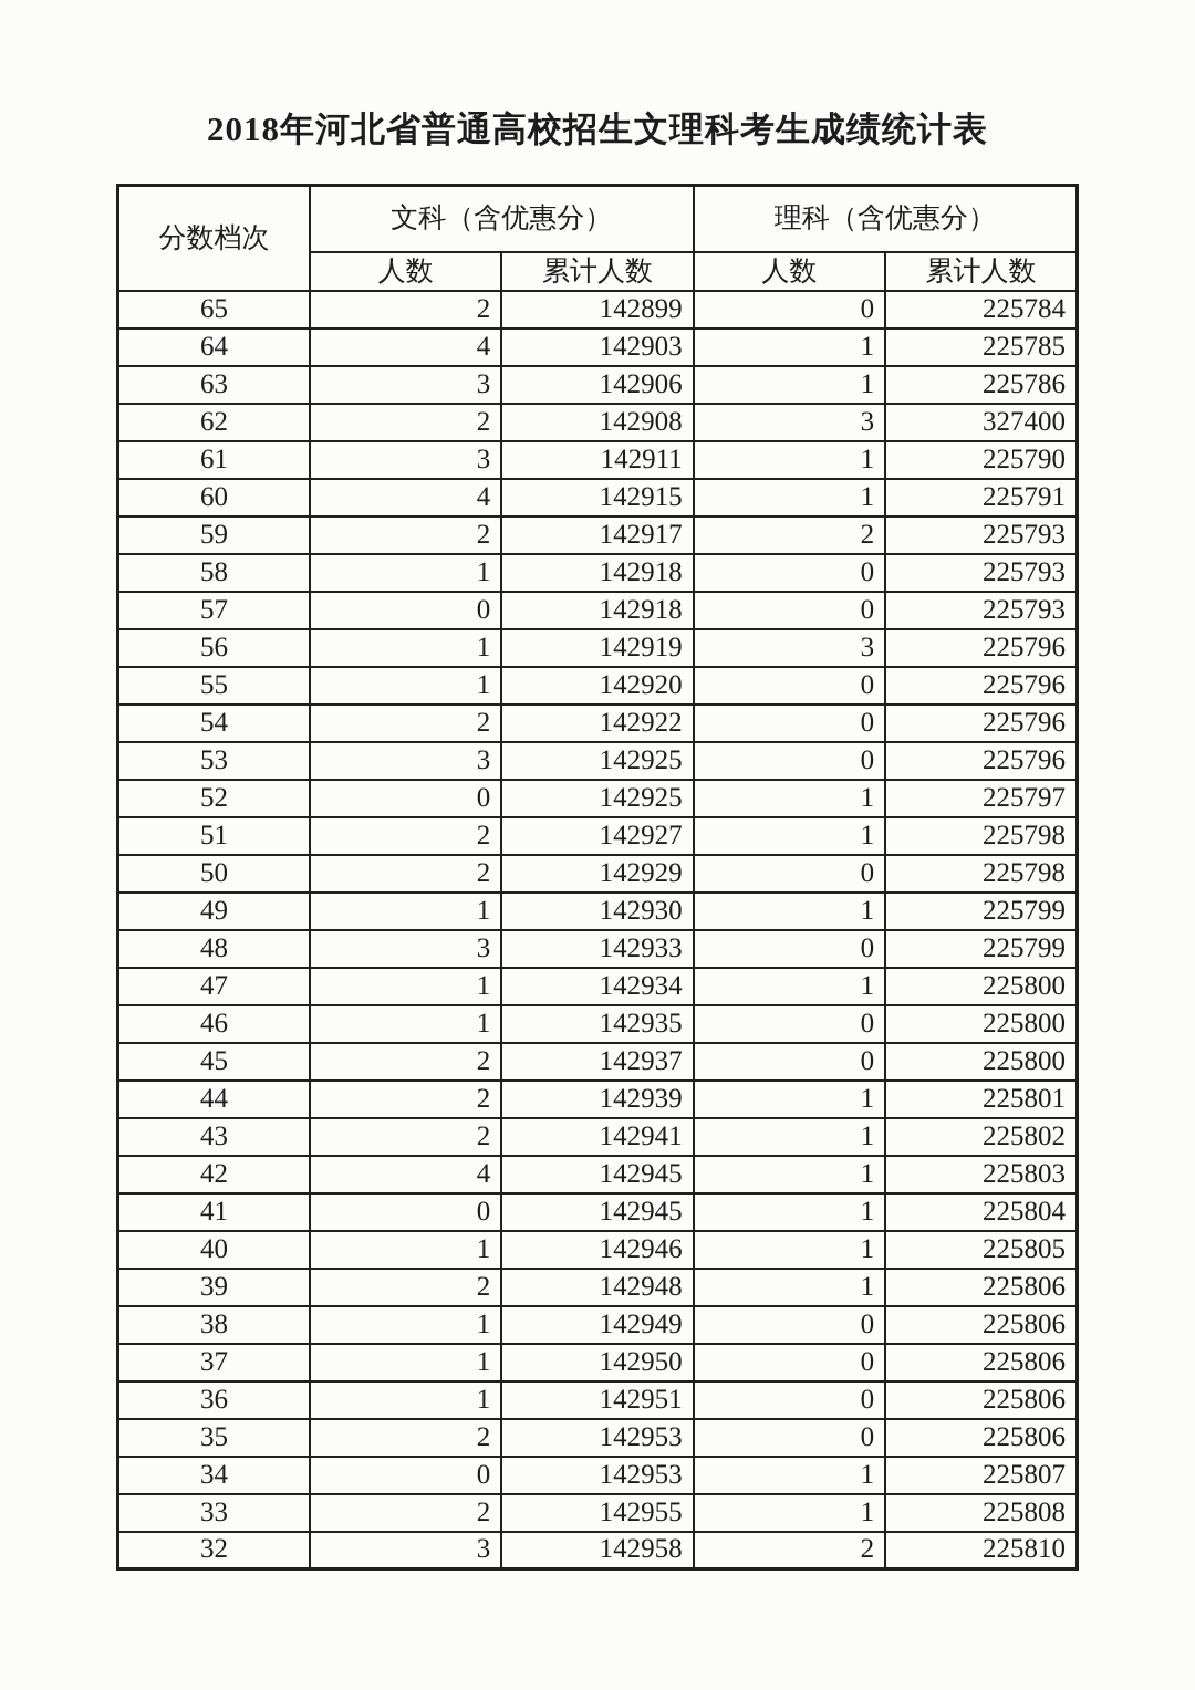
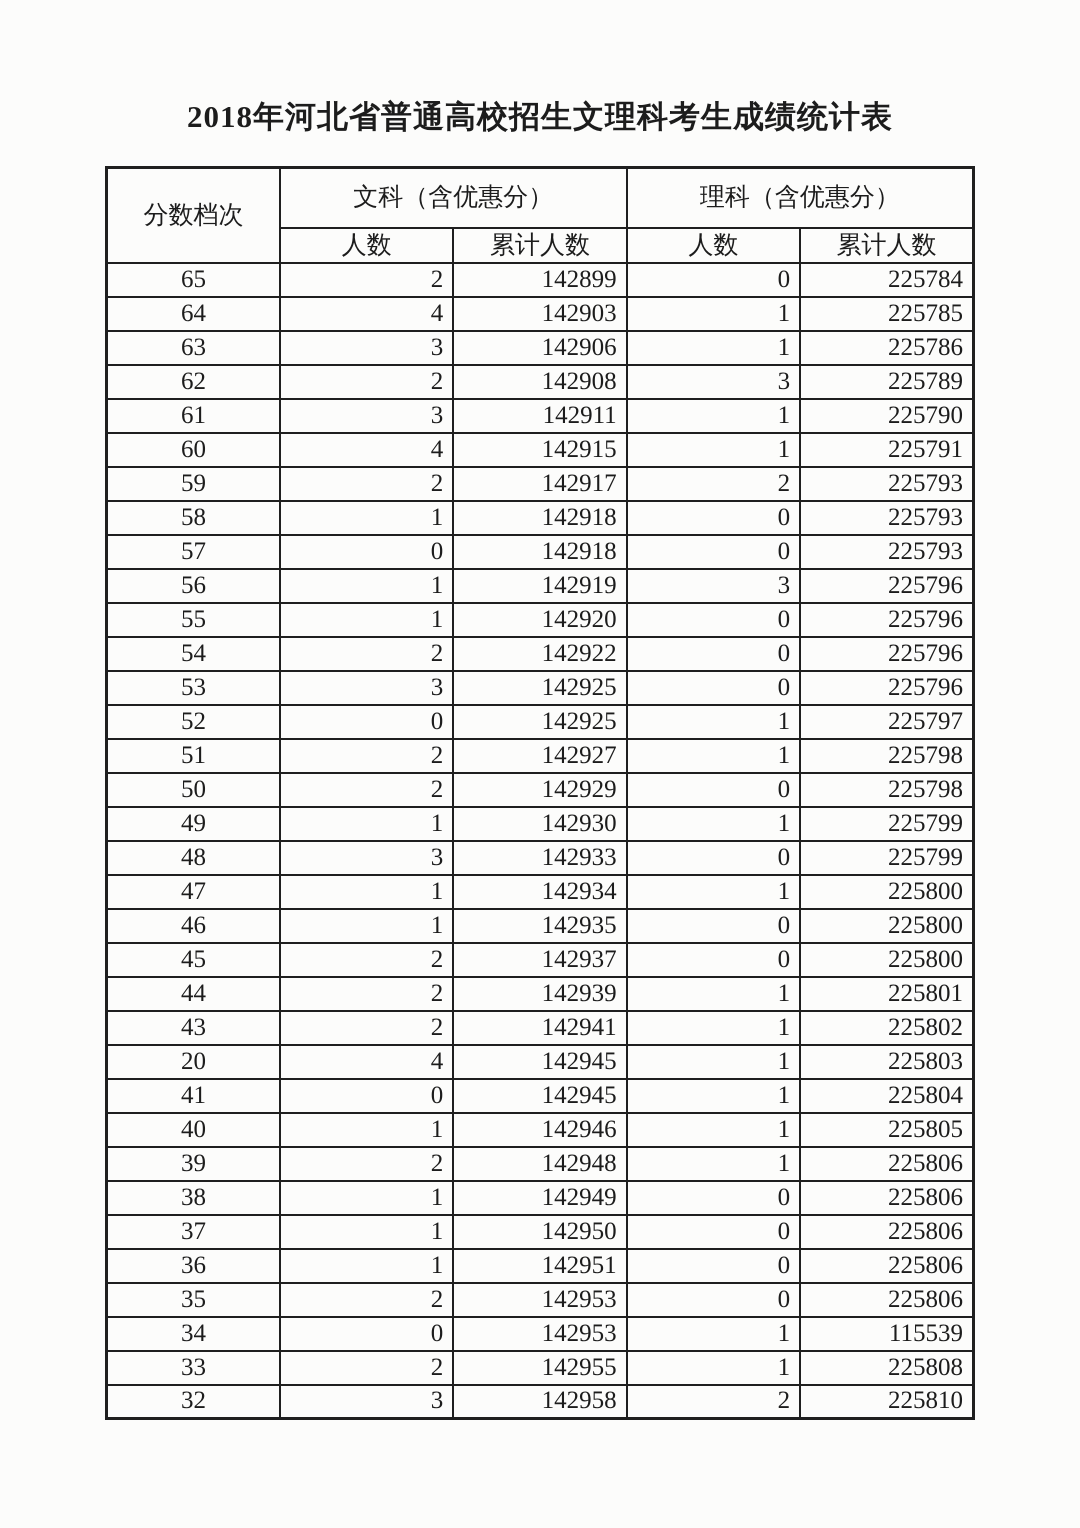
  2018年河北省普通高校招生文理科考生成绩统计表
  分数档次	文科（含优惠分）	理科（含优惠分）
  人数	累计人数	人数	累计人数
  65	2	142899	0	225784
  64	4	142903	1	225785
  63	3	142906	1	225786
- 62	2	142908	3	327400
+ 62	2	142908	3	225789
  61	3	142911	1	225790
  60	4	142915	1	225791
  59	2	142917	2	225793
  58	1	142918	0	225793
  57	0	142918	0	225793
  56	1	142919	3	225796
  55	1	142920	0	225796
  54	2	142922	0	225796
  53	3	142925	0	225796
  52	0	142925	1	225797
  51	2	142927	1	225798
  50	2	142929	0	225798
  49	1	142930	1	225799
  48	3	142933	0	225799
  47	1	142934	1	225800
  46	1	142935	0	225800
  45	2	142937	0	225800
  44	2	142939	1	225801
  43	2	142941	1	225802
- 42	4	142945	1	225803
+ 20	4	142945	1	225803
  41	0	142945	1	225804
  40	1	142946	1	225805
  39	2	142948	1	225806
  38	1	142949	0	225806
  37	1	142950	0	225806
  36	1	142951	0	225806
  35	2	142953	0	225806
- 34	0	142953	1	225807
+ 34	0	142953	1	115539
  33	2	142955	1	225808
  32	3	142958	2	225810
